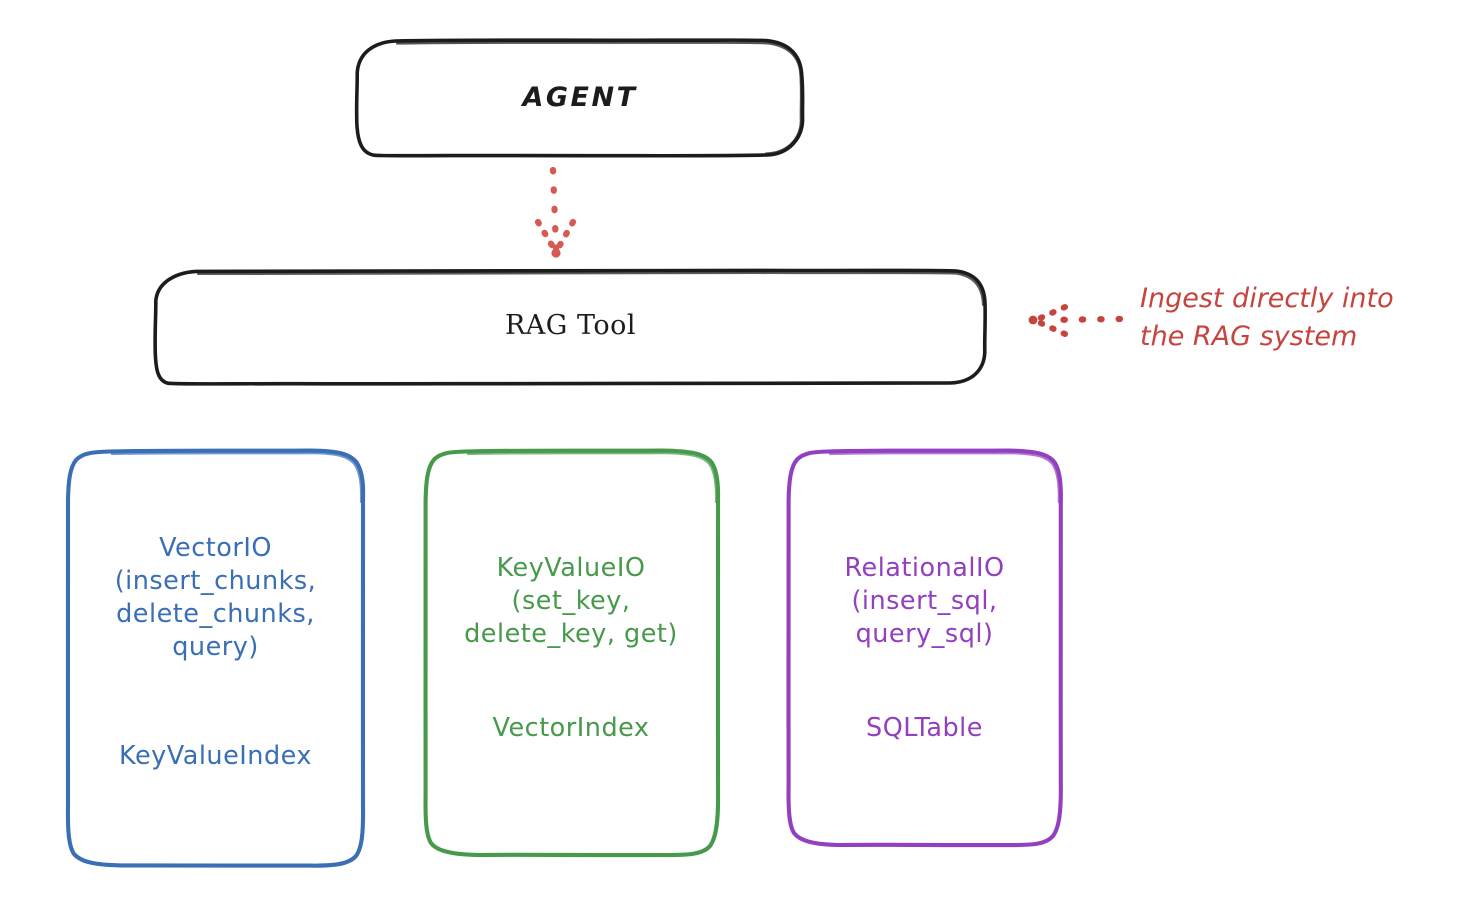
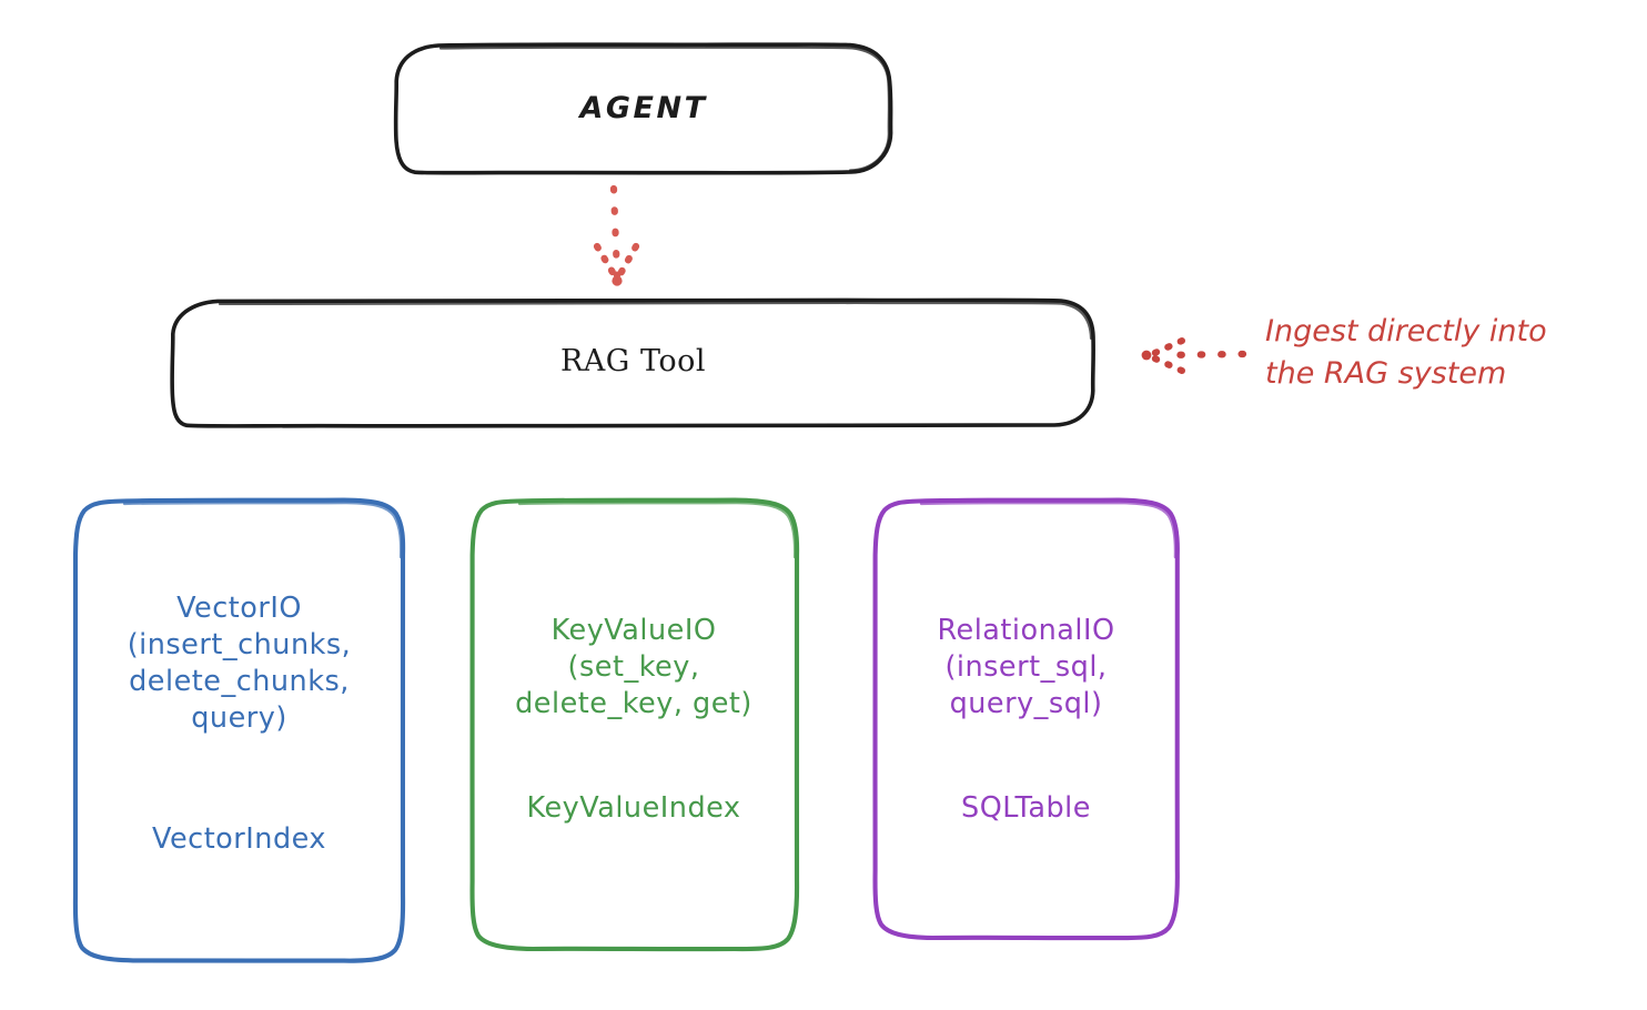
  AGENT
  RAG Tool
  VectorIO
  (insert_chunks,
  delete_chunks,
  query)
- KeyValueIndex
+ VectorIndex
  KeyValueIO
  (set_key,
  delete_key, get)
- VectorIndex
+ KeyValueIndex
  RelationalIO
  (insert_sql,
  query_sql)
  SQLTable
  Ingest directly into
  the RAG system
